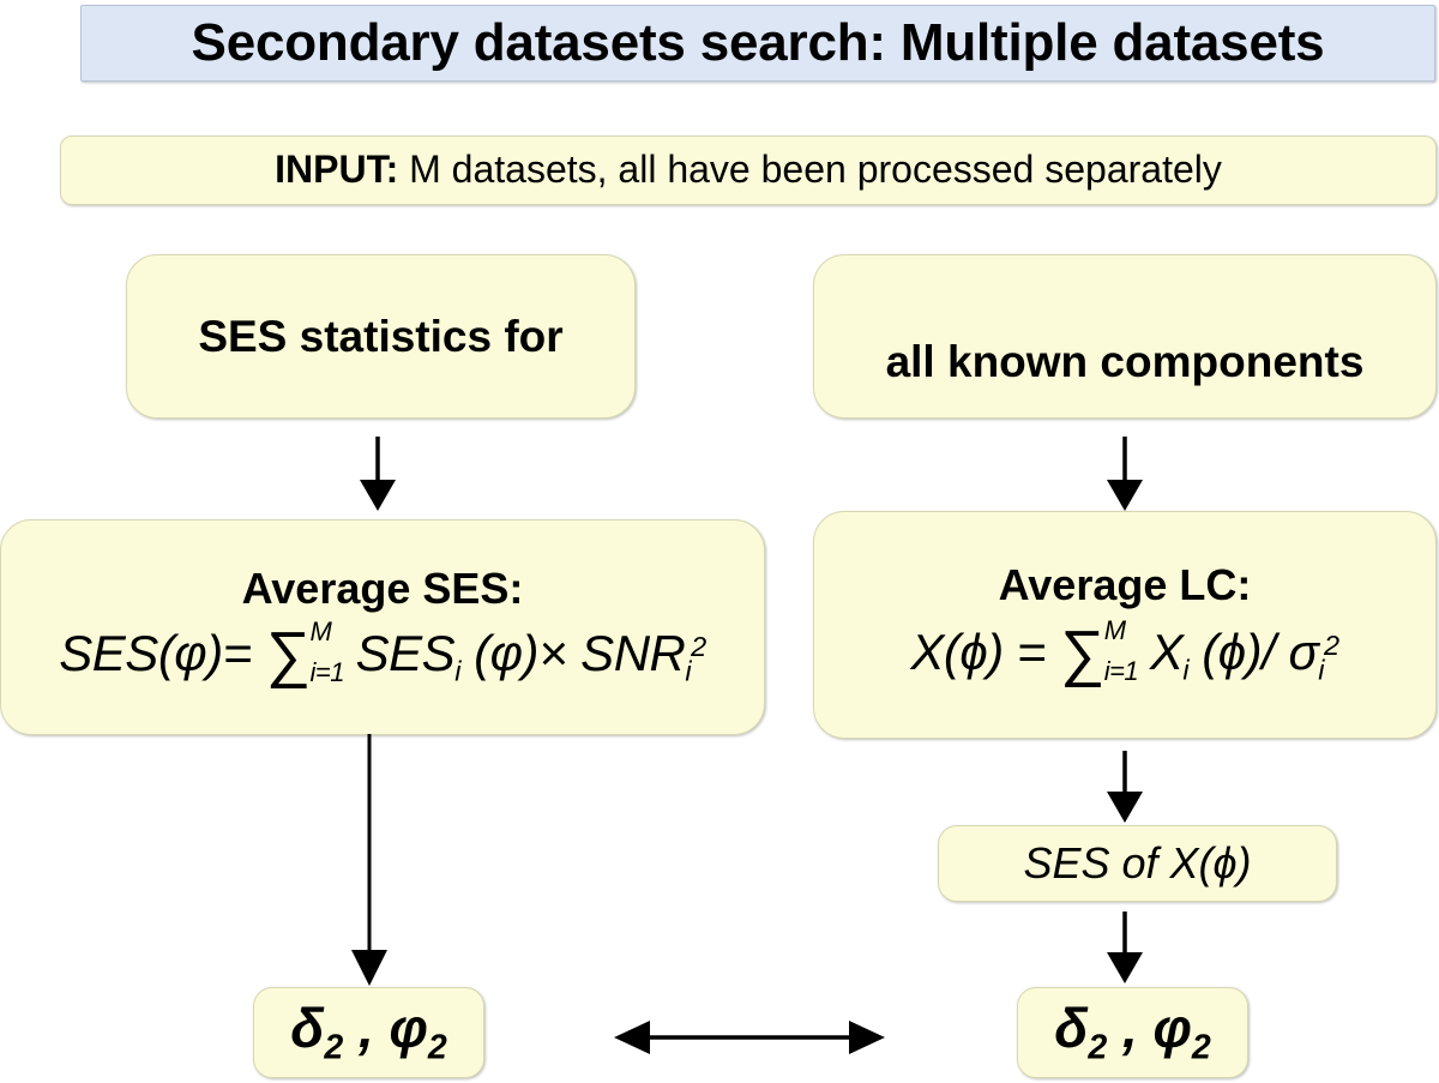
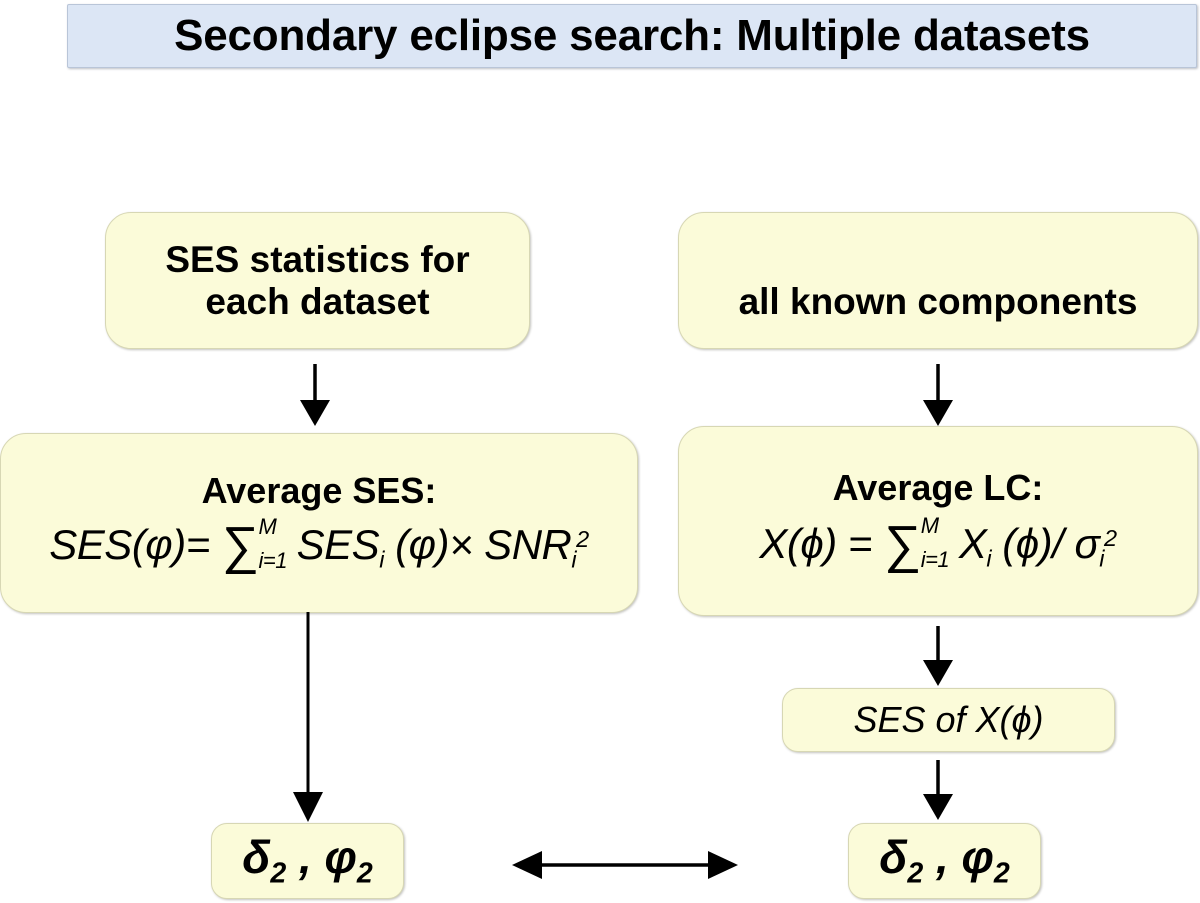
- Secondary datasets search: Multiple datasets
+ Secondary eclipse search: Multiple datasets
- INPUT: M datasets, all have been processed separately
  SES statistics for
+ each dataset
  all known components
  Average SES:
  SES(φ)= ∑
  M
  i=1
  SESi (φ)× SNRi2
  Average LC:
  X(ϕ) = ∑
  M
  i=1
  Xi (ϕ)/ σi2
  SES of X(ϕ)
  δ2 , φ2
  δ2 , φ2
